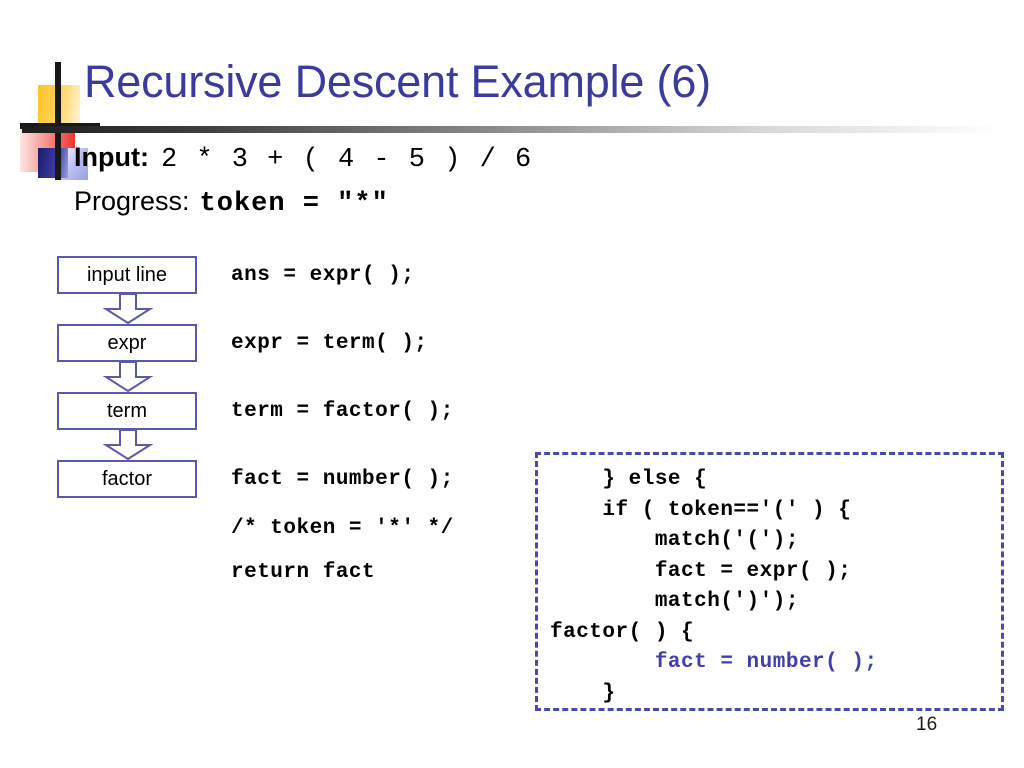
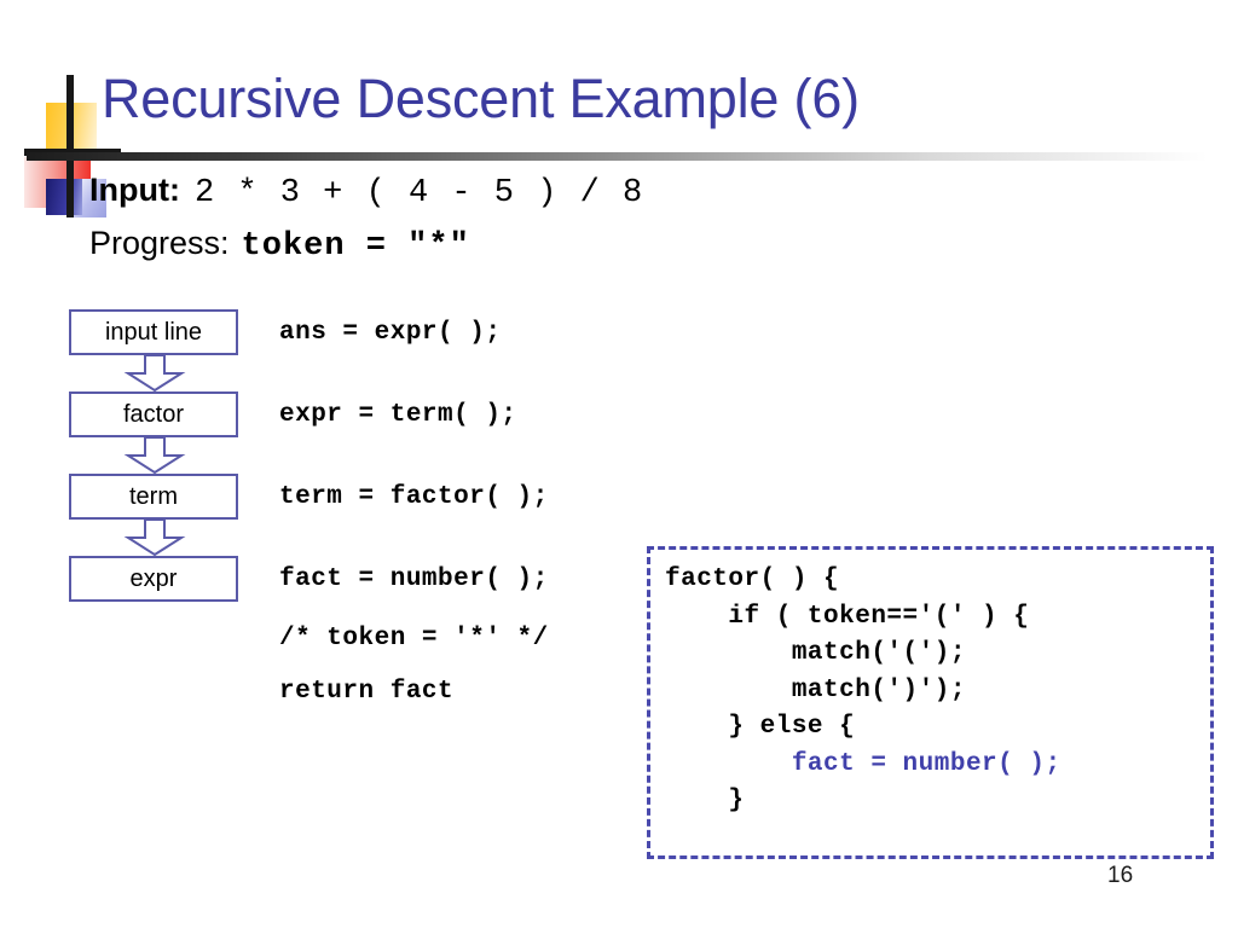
  Recursive Descent Example (6)
- Input: 2 * 3 + ( 4 - 5 ) / 6
+ Input: 2 * 3 + ( 4 - 5 ) / 8
  Progress: token = "*"
  input line
- expr
+ factor
  term
- factor
+ expr
  ans = expr( );
  expr = term( );
  term = factor( );
  fact = number( );
  /* token = '*' */
  return fact
- } else {
+ factor( ) {
  if ( token=='(' ) {
  match('(');
- fact = expr( );
  match(')');
- factor( ) {
+ } else {
  fact = number( );
  }
  16
